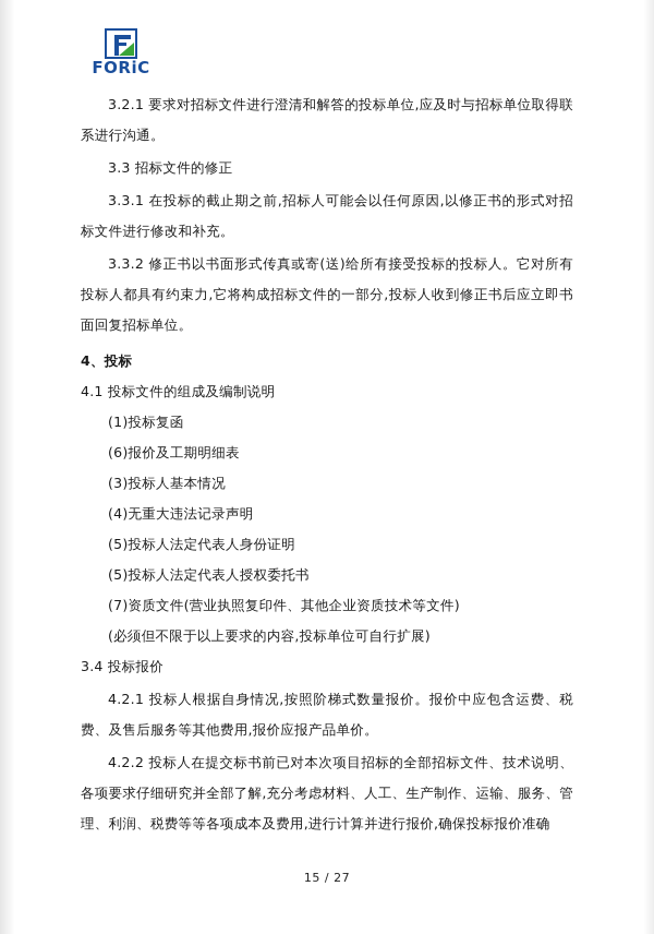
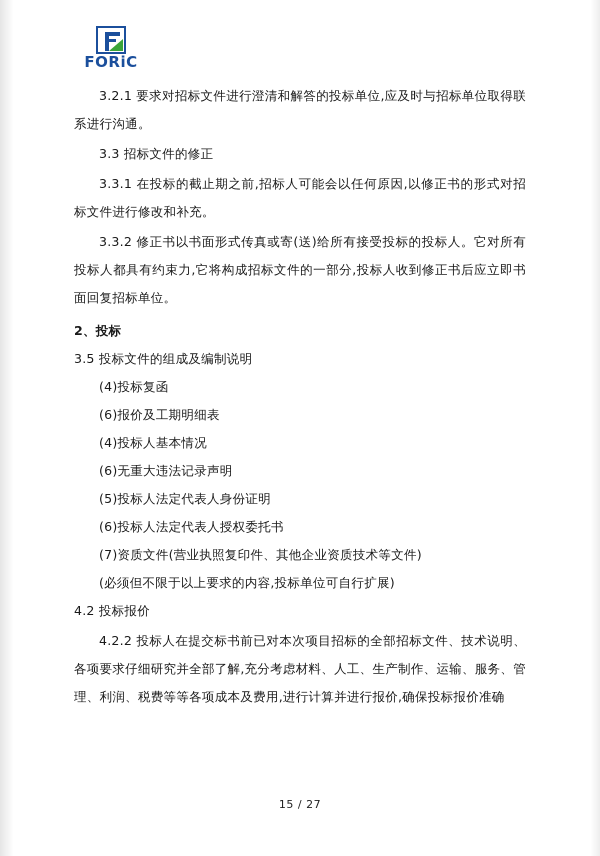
  FORiC
  3.2.1 要求对招标文件进行澄清和解答的投标单位,应及时与招标单位取得联系进行沟通。
  3.3 招标文件的修正
  3.3.1 在投标的截止期之前,招标人可能会以任何原因,以修正书的形式对招标文件进行修改和补充。
  3.3.2 修正书以书面形式传真或寄(送)给所有接受投标的投标人。它对所有投标人都具有约束力,它将构成招标文件的一部分,投标人收到修正书后应立即书面回复招标单位。
- 4、投标
+ 2、投标
- 4.1 投标文件的组成及编制说明
+ 3.5 投标文件的组成及编制说明
- (1)投标复函
+ (4)投标复函
  (6)报价及工期明细表
- (3)投标人基本情况
+ (4)投标人基本情况
- (4)无重大违法记录声明
+ (6)无重大违法记录声明
  (5)投标人法定代表人身份证明
- (5)投标人法定代表人授权委托书
+ (6)投标人法定代表人授权委托书
  (7)资质文件(营业执照复印件、其他企业资质技术等文件)
  (必须但不限于以上要求的内容,投标单位可自行扩展)
- 3.4 投标报价
+ 4.2 投标报价
- 4.2.1 投标人根据自身情况,按照阶梯式数量报价。报价中应包含运费、税费、及售后服务等其他费用,报价应报产品单价。
  4.2.2 投标人在提交标书前已对本次项目招标的全部招标文件、技术说明、各项要求仔细研究并全部了解,充分考虑材料、人工、生产制作、运输、服务、管理、利润、税费等等各项成本及费用,进行计算并进行报价,确保投标报价准确
  15 / 27
